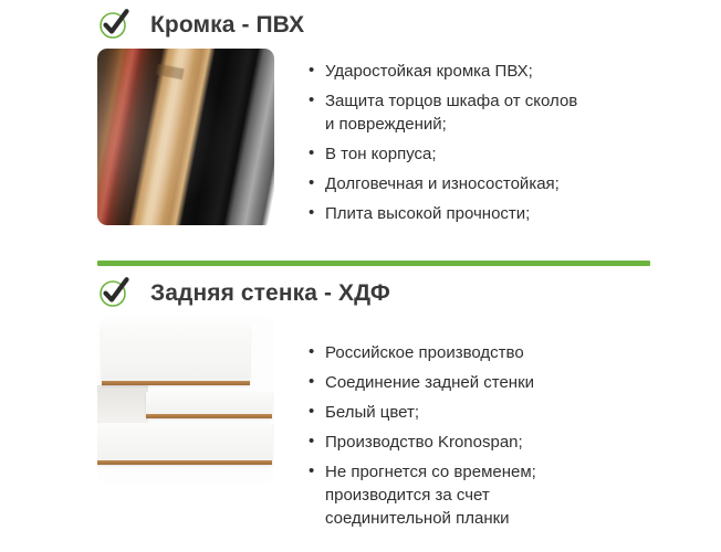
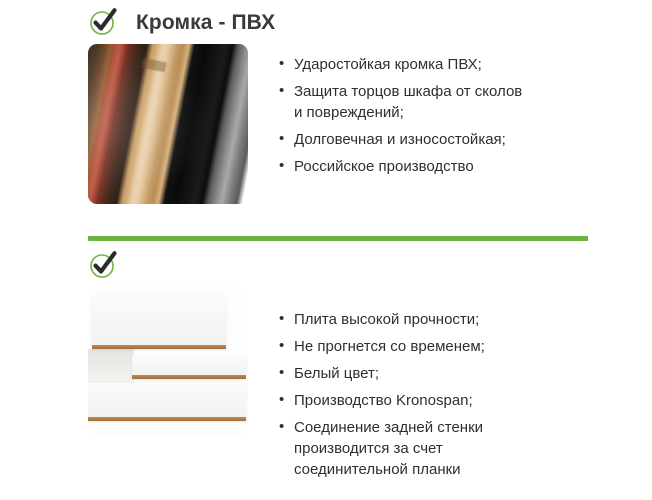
  Кромка - ПВХ
  Ударостойкая кромка ПВХ;
  Защита торцов шкафа от сколов
  и повреждений;
- В тон корпуса;
  Долговечная и износостойкая;
- Плита высокой прочности;
+ Российское производство
- Задняя стенка - ХДФ
- Российское производство
+ Плита высокой прочности;
- Соединение задней стенки
+ Не прогнется со временем;
  Белый цвет;
  Производство Kronospan;
- Не прогнется со временем;
+ Соединение задней стенки
  производится за счет
  соединительной планки
